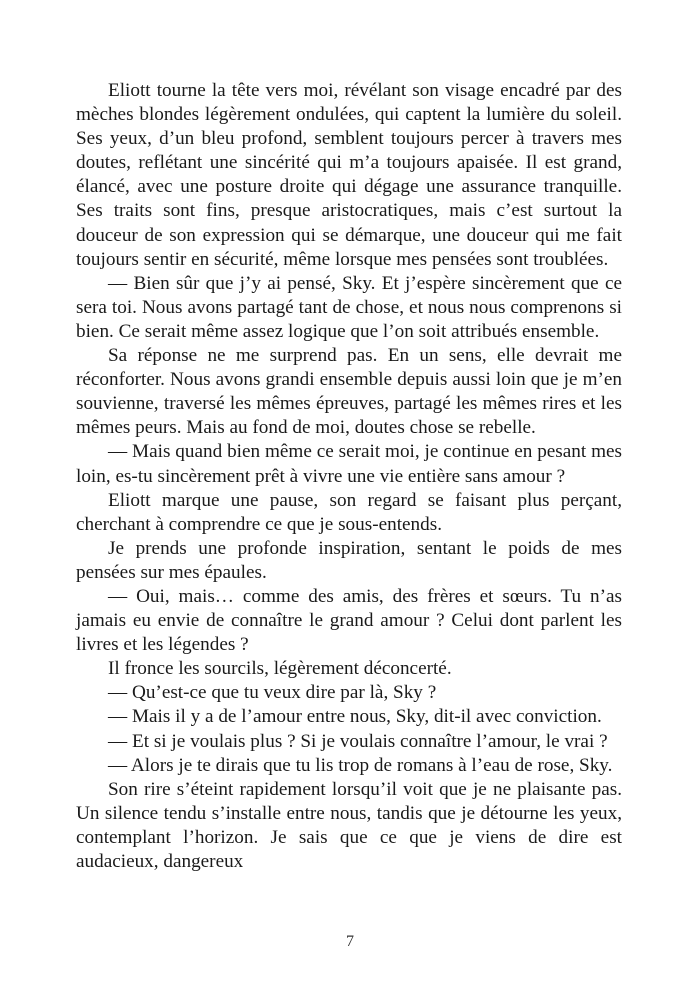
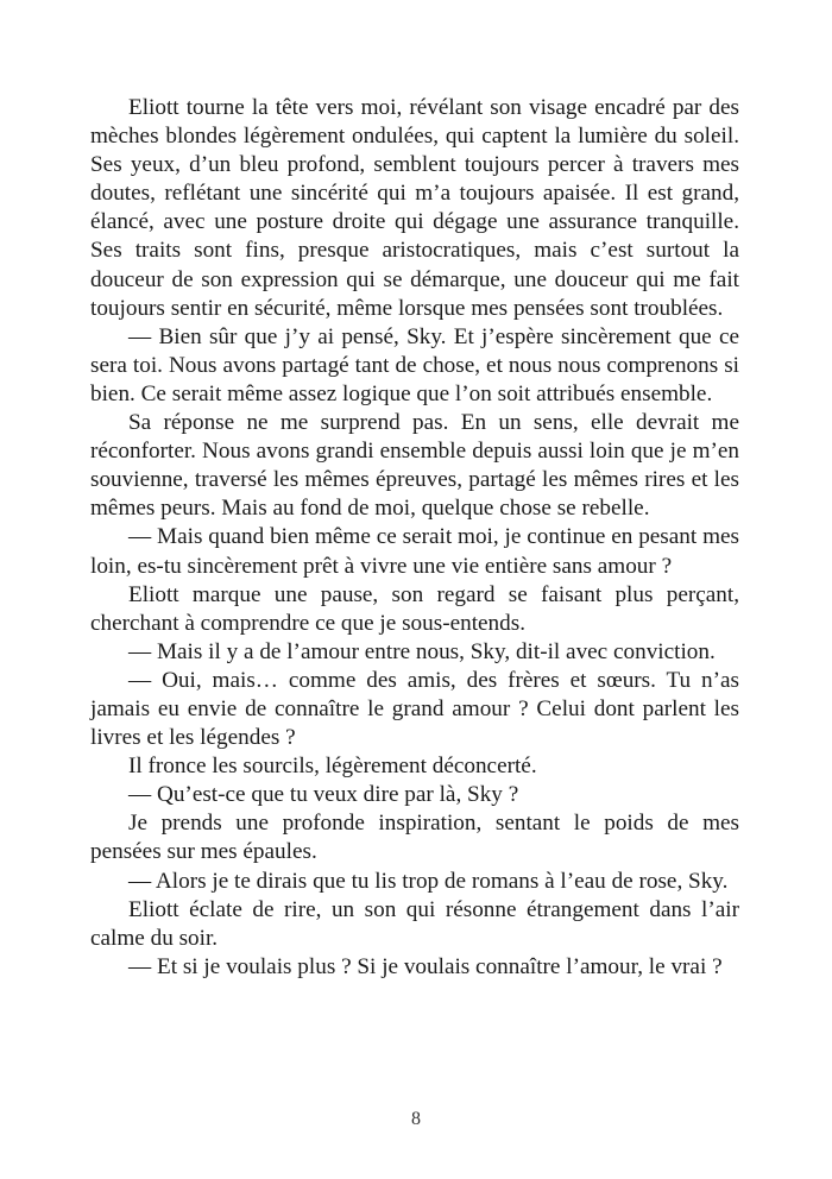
  Eliott tourne la tête vers moi, révélant son visage encadré par des mèches blondes légèrement ondulées, qui captent la lumière du soleil. Ses yeux, d’un bleu profond, semblent toujours percer à travers mes doutes, reflétant une sincérité qui m’a toujours apaisée. Il est grand, élancé, avec une posture droite qui dégage une assurance tranquille. Ses traits sont fins, presque aristocratiques, mais c’est surtout la douceur de son expression qui se démarque, une douceur qui me fait toujours sentir en sécurité, même lorsque mes pensées sont troublées.
  — Bien sûr que j’y ai pensé, Sky. Et j’espère sincèrement que ce sera toi. Nous avons partagé tant de chose, et nous nous comprenons si bien. Ce serait même assez logique que l’on soit attribués ensemble.
- Sa réponse ne me surprend pas. En un sens, elle devrait me réconforter. Nous avons grandi ensemble depuis aussi loin que je m’en souvienne, tra­versé les mêmes épreuves, partagé les mêmes rires et les mêmes peurs. Mais au fond de moi, doutes chose se rebelle.
+ Sa réponse ne me surprend pas. En un sens, elle devrait me réconforter. Nous avons grandi ensemble depuis aussi loin que je m’en souvienne, tra­versé les mêmes épreuves, partagé les mêmes rires et les mêmes peurs. Mais au fond de moi, quelque chose se rebelle.
  — Mais quand bien même ce serait moi, je continue en pesant mes loin, es-tu sincèrement prêt à vivre une vie entière sans amour ?
  Eliott marque une pause, son regard se faisant plus perçant, cherchant à comprendre ce que je sous-entends.
- Je prends une profonde inspiration, sentant le poids de mes pensées sur mes épaules.
+ — Mais il y a de l’amour entre nous, Sky, dit-il avec conviction.
  — Oui, mais… comme des amis, des frères et sœurs. Tu n’as jamais eu envie de connaître le grand amour ? Celui dont parlent les livres et les lé­gendes ?
  Il fronce les sourcils, légèrement déconcerté.
  — Qu’est-ce que tu veux dire par là, Sky ?
- — Mais il y a de l’amour entre nous, Sky, dit-il avec conviction.
+ Je prends une profonde inspiration, sentant le poids de mes pensées sur mes épaules.
- — Et si je voulais plus ? Si je voulais connaître l’amour, le vrai ?
+ — Alors je te dirais que tu lis trop de romans à l’eau de rose, Sky.
+ Eliott éclate de rire, un son qui résonne étrangement dans l’air calme du soir.
- — Alors je te dirais que tu lis trop de romans à l’eau de rose, Sky.
+ — Et si je voulais plus ? Si je voulais connaître l’amour, le vrai ?
- Son rire s’éteint rapidement lorsqu’il voit que je ne plaisante pas. Un silence tendu s’installe entre nous, tandis que je détourne les yeux, contem­plant l’horizon. Je sais que ce que je viens de dire est audacieux, dangereux
- 7
+ 8
